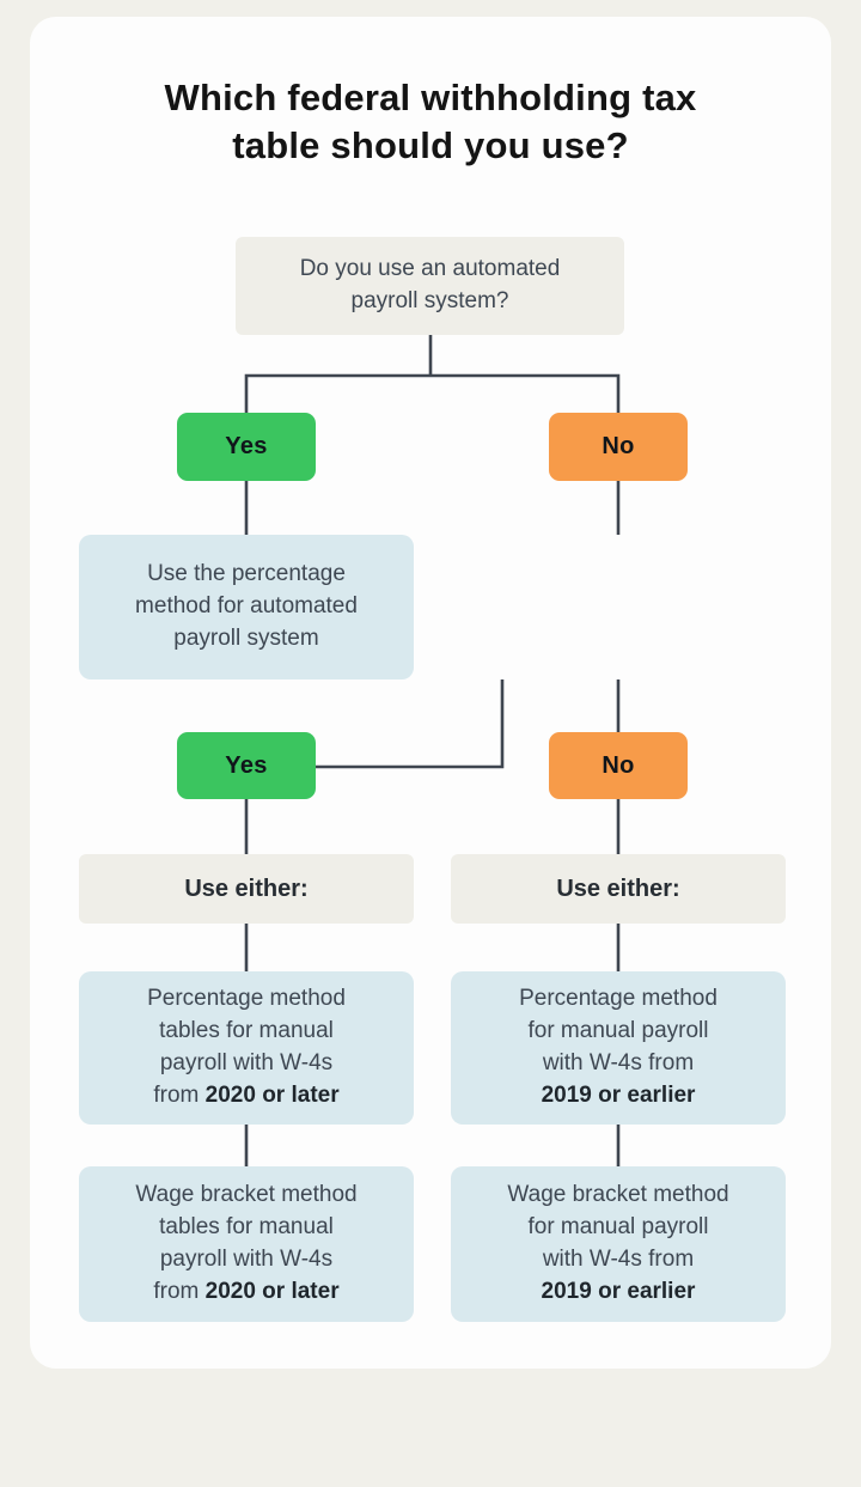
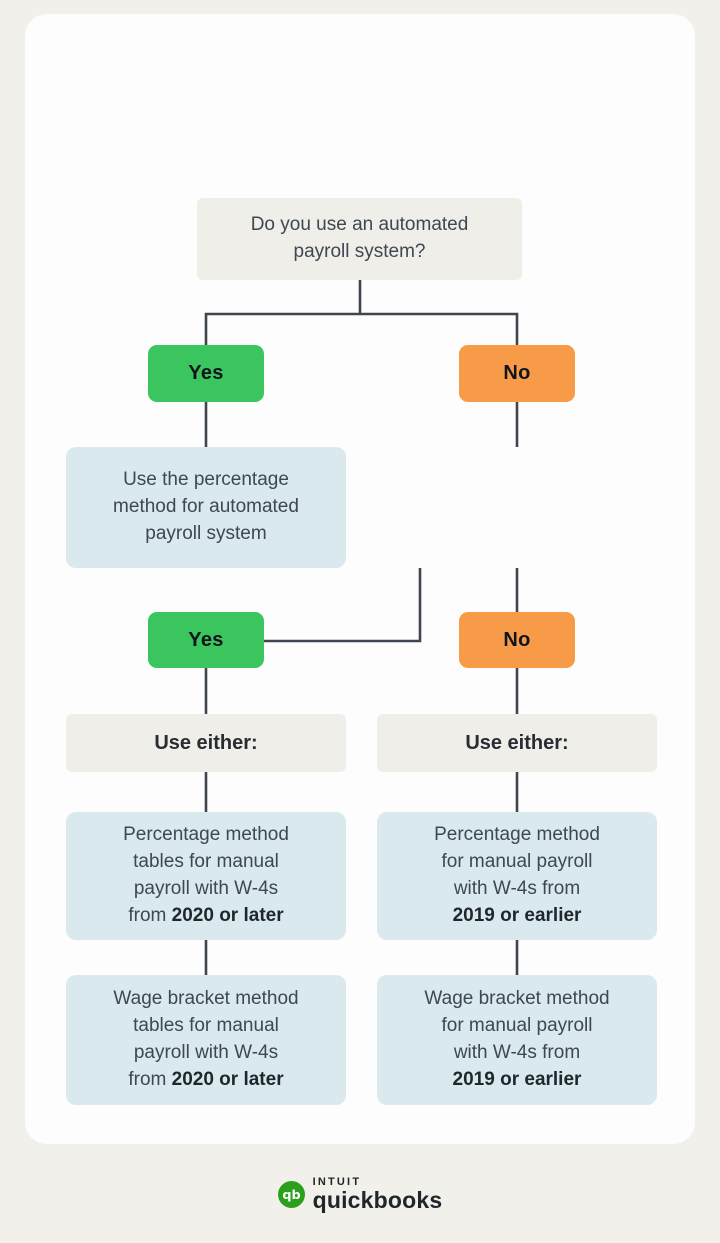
- Which federal withholding tax
- table should you use?
  Do you use an automated
  payroll system?
  Yes
  No
  Use the percentage
  method for automated
  payroll system
  Yes
  No
  Use either:
  Use either:
  Percentage method
  tables for manual
  payroll with W-4s
  from 2020 or later
  Percentage method
  for manual payroll
  with W-4s from
  2019 or earlier
  Wage bracket method
  tables for manual
  payroll with W-4s
  from 2020 or later
  Wage bracket method
  for manual payroll
  with W-4s from
  2019 or earlier
+ qb
+ INTUIT
+ quickbooks
